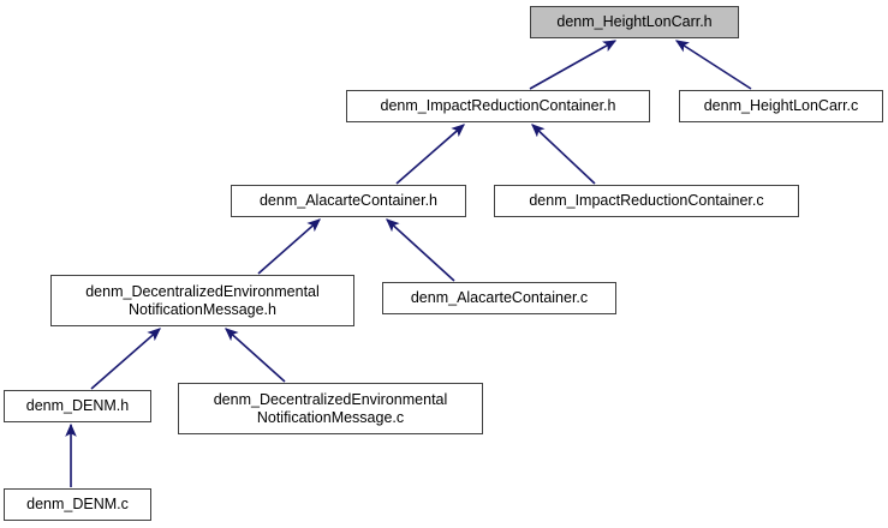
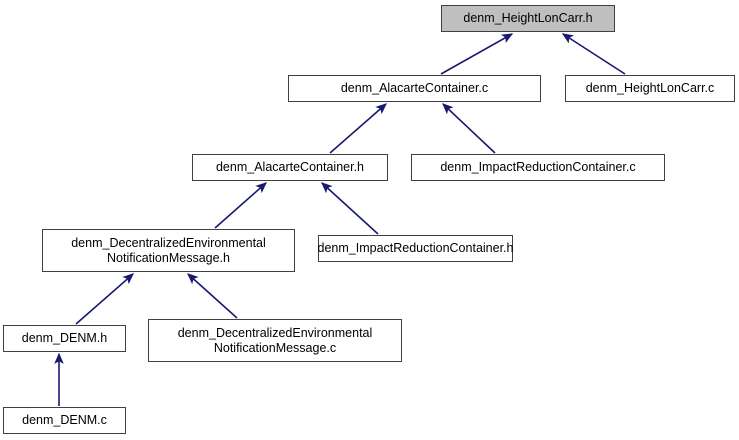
  denm_HeightLonCarr.h
- denm_ImpactReductionContainer.h
+ denm_AlacarteContainer.c
  denm_HeightLonCarr.c
  denm_AlacarteContainer.h
  denm_ImpactReductionContainer.c
  denm_DecentralizedEnvironmental
  NotificationMessage.h
- denm_AlacarteContainer.c
+ denm_ImpactReductionContainer.h
  denm_DENM.h
  denm_DecentralizedEnvironmental
  NotificationMessage.c
  denm_DENM.c
